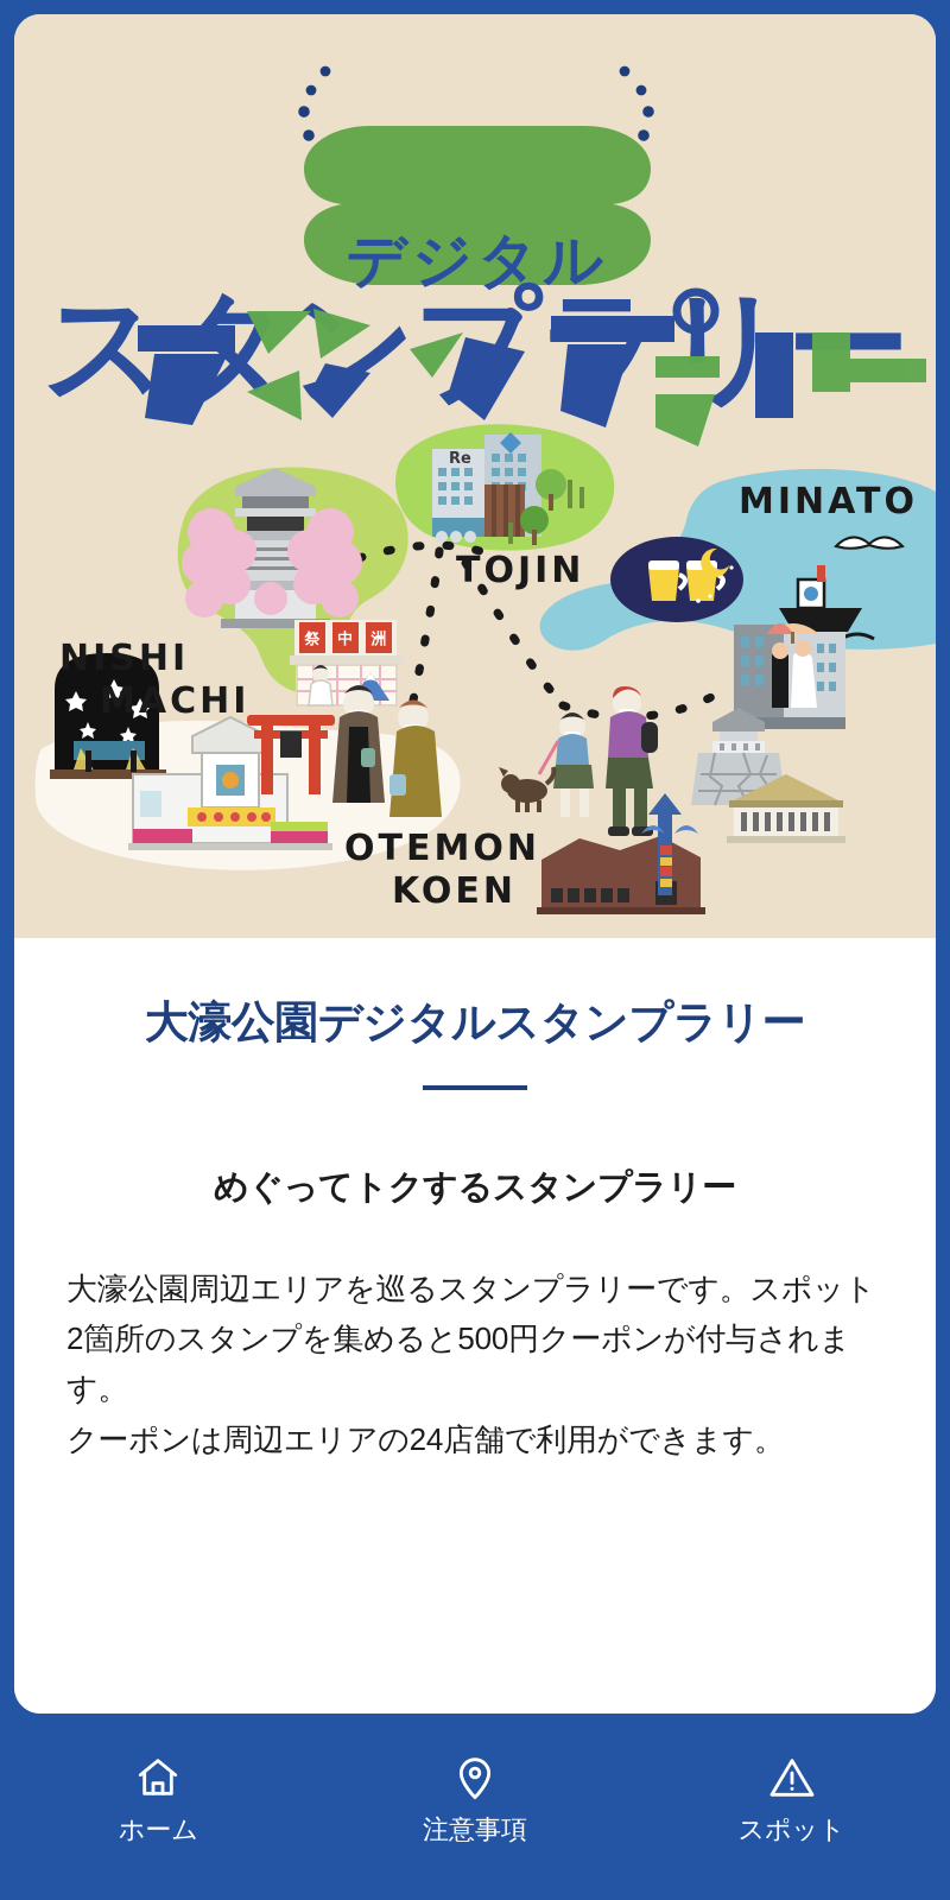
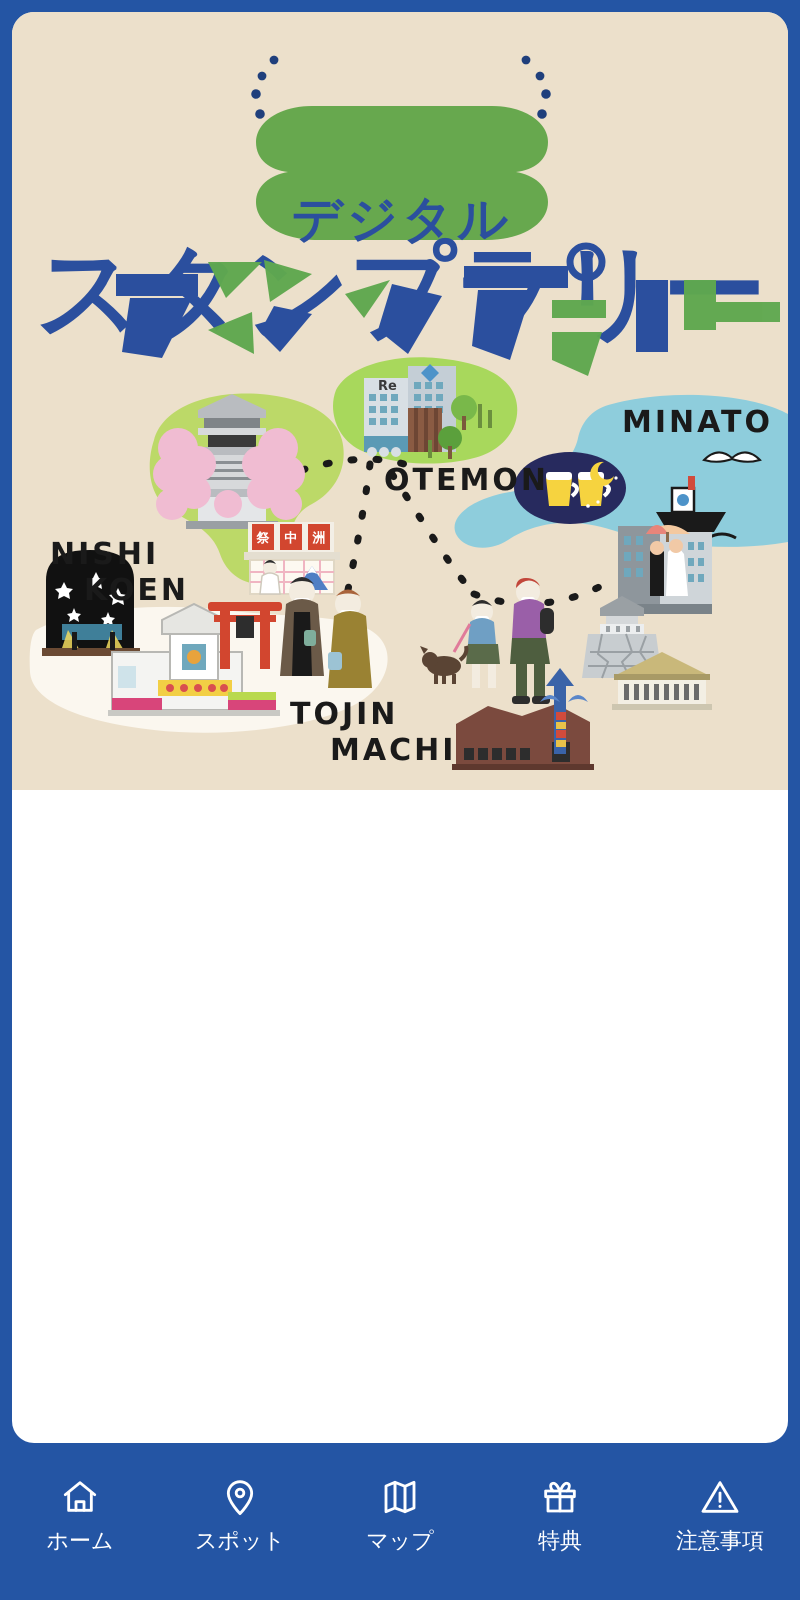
  デジタル
  Re
  祭
  中
  洲
  NISHI
- MACHI
+ KOEN
- TOJIN
+ OTEMON
  MINATO
- OTEMON
+ TOJIN
- KOEN
+ MACHI
- 大濠公園デジタルスタンプラリー
- めぐってトクするスタンプラリー
- 大濠公園周辺エリアを巡るスタンプラリーです。スポット2箇所のスタンプを集めると500円クーポンが付与されます。
- クーポンは周辺エリアの24店舗で利用ができます。
  ホーム
- 注意事項
+ スポット
+ マップ
+ 特典
- スポット
+ 注意事項
